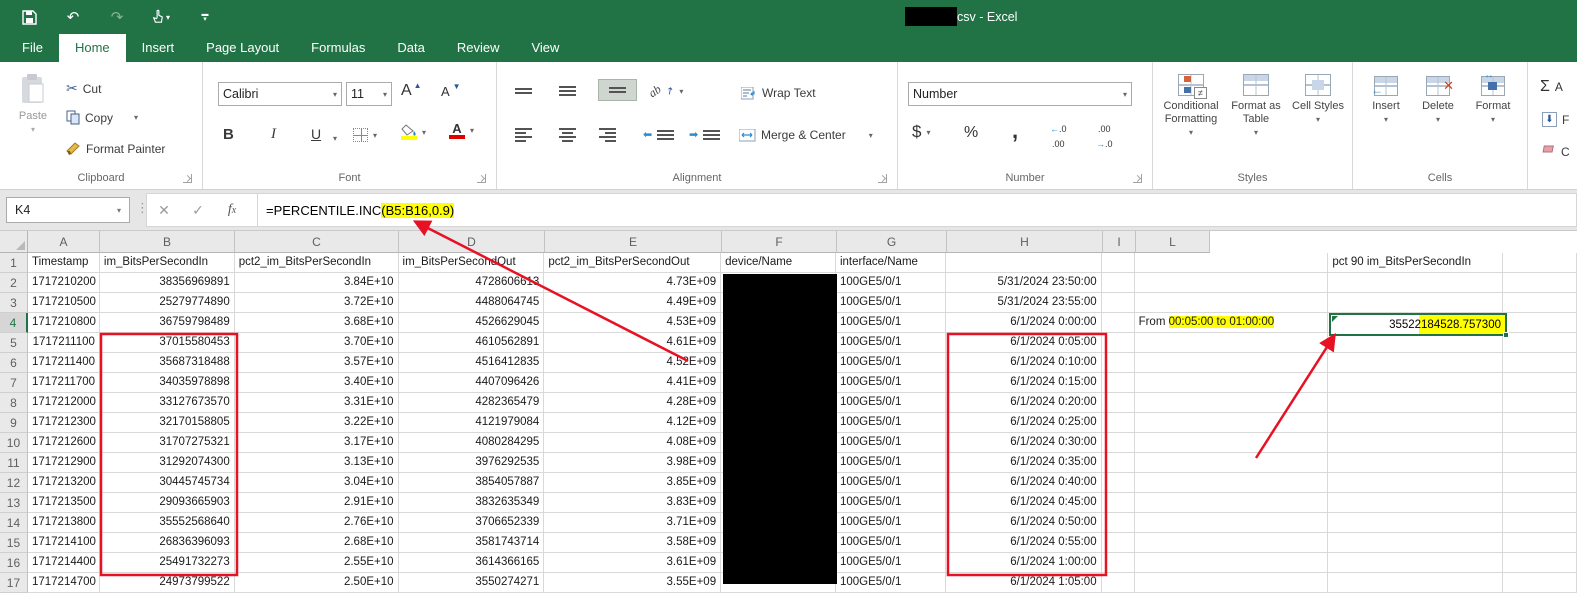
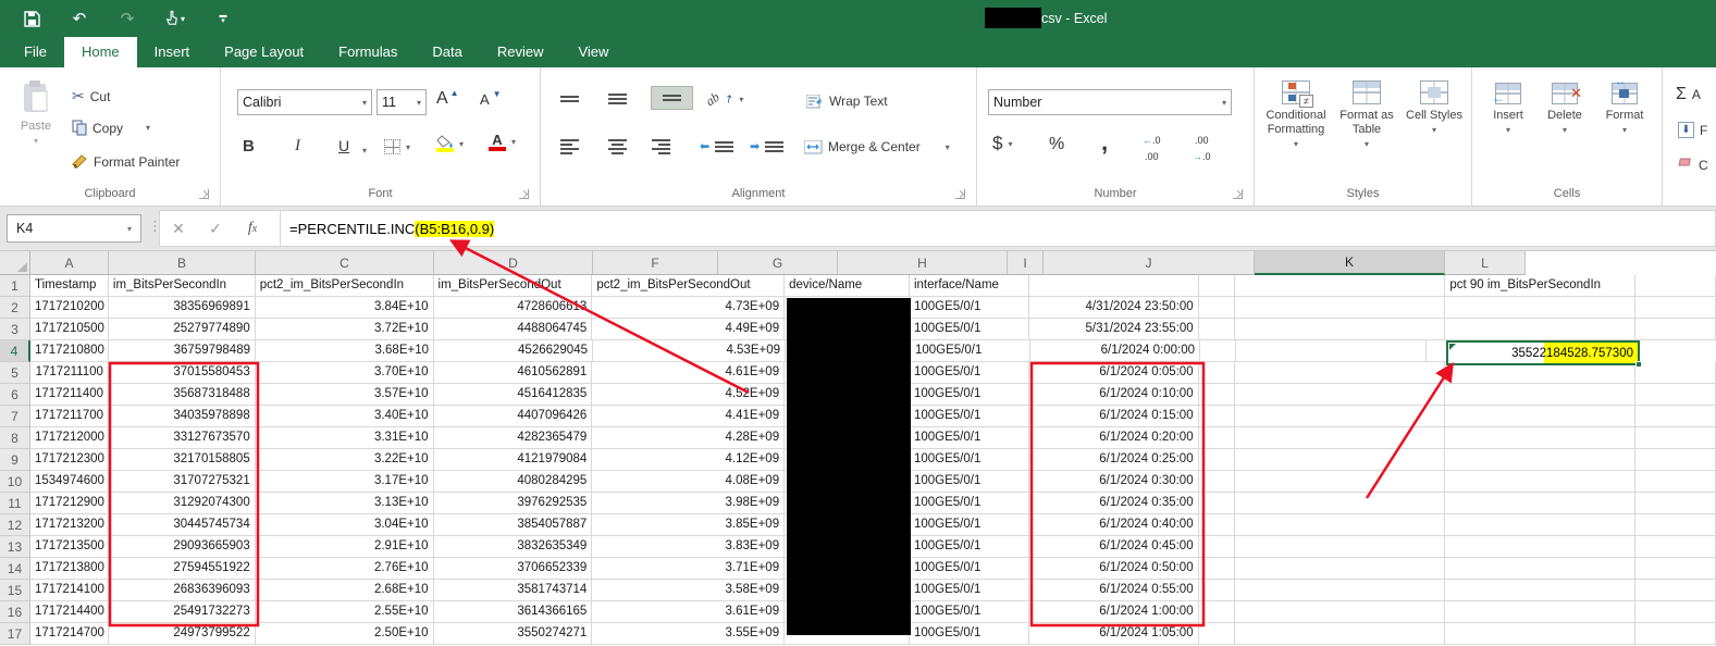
  ↶
  ↷
  ▾
  csv - Excel
  File
  Home
  Insert
  Page Layout
  Formulas
  Data
  Review
  View
  Paste
  ▾
  ✂
  Cut
  Copy
  ▾
  Format Painter
  Clipboard
  Calibri
  ▾
  11
  ▾
  A
  ▲
  A
  ▼
  B
  I
  U
  ▾
  ▾
  ▾
  A
  ▾
  Font
  ▾
  Wrap Text
  ⬅
  ➡
  Merge & Center
  ▾
  Alignment
  Number
  ▾
  $
  ▾
  %
  ,
  ←.0
  .00
  .00
  →.0
  Number
  ≠
  Conditional Formatting
  ▾
  Format as Table
  ▾
  Cell Styles
  ▾
  Styles
  ←
  Insert
  ▾
  ✕
  Delete
  ▾
  ↔
  Format
  ▾
  Cells
  Σ
  A
  ⬇
  F
  C
  K4
  ▾
  ⋮
  ✕
  ✓
  fx
  =PERCENTILE.INC(B5:B16,0.9)
  A
  B
  C
  D
- E
  F
  G
  H
  I
+ J
+ K
  L
  1
  Timestamp
  im_BitsPerSecondIn
  pct2_im_BitsPerSecondIn
  im_BitsPerSeconOut
  pct2_im_BitsPerSecondOut
  device/Name
  interface/Name
  pct 90 im_BitsPerSecondIn
  2
  1717210200
  38356969891
  3.84E+10
  472860661
  4.73E+09
  100GE5/0/1
- 5/31/2024 23:50:00
+ 4/31/2024 23:50:00
  3
  1717210500
  25279774890
  3.72E+10
  4488064745
  4.49E+09
  100GE5/0/1
  5/31/2024 23:55:00
  4
  1717210800
  36759798489
  3.68E+10
  4526629045
  4.53E+09
  100GE5/0/1
  6/1/2024 0:00:00
- From 00:05:00 to 01:00:00
  5
  1717211100
  37015580453
  3.70E+10
  4610562891
  4.61E+09
  100GE5/0/1
  6/1/2024 0:05:00
  6
  1717211400
  35687318488
  3.57E+10
  4516412835
  4.52E+09
  100GE5/0/1
  6/1/2024 0:10:00
  7
  1717211700
  34035978898
  3.40E+10
  4407096426
  4.41E+09
  100GE5/0/1
  6/1/2024 0:15:00
  8
  1717212000
  33127673570
  3.31E+10
  4282365479
  4.28E+09
  100GE5/0/1
  6/1/2024 0:20:00
  9
  1717212300
  32170158805
  3.22E+10
  4121979084
  4.12E+09
  100GE5/0/1
  6/1/2024 0:25:00
  10
- 1717212600
+ 1534974600
  31707275321
  3.17E+10
  4080284295
  4.08E+09
  100GE5/0/1
  6/1/2024 0:30:00
  11
  1717212900
  31292074300
  3.13E+10
  3976292535
  3.98E+09
  100GE5/0/1
  6/1/2024 0:35:00
  12
  1717213200
  30445745734
  3.04E+10
  3854057887
  3.85E+09
  100GE5/0/1
  6/1/2024 0:40:00
  13
  1717213500
  29093665903
  2.91E+10
  3832635349
  3.83E+09
  100GE5/0/1
  6/1/2024 0:45:00
  14
  1717213800
- 35552568640
+ 27594551922
  2.76E+10
  3706652339
  3.71E+09
  100GE5/0/1
  6/1/2024 0:50:00
  15
  1717214100
  26836396093
  2.68E+10
  3581743714
  3.58E+09
  100GE5/0/1
  6/1/2024 0:55:00
  16
  1717214400
  25491732273
  2.55E+10
  3614366165
  3.61E+09
  100GE5/0/1
  6/1/2024 1:00:00
  17
  1717214700
  24973799522
  2.50E+10
  3550274271
  3.55E+09
  100GE5/0/1
  6/1/2024 1:05:00
  35522184528.757300
